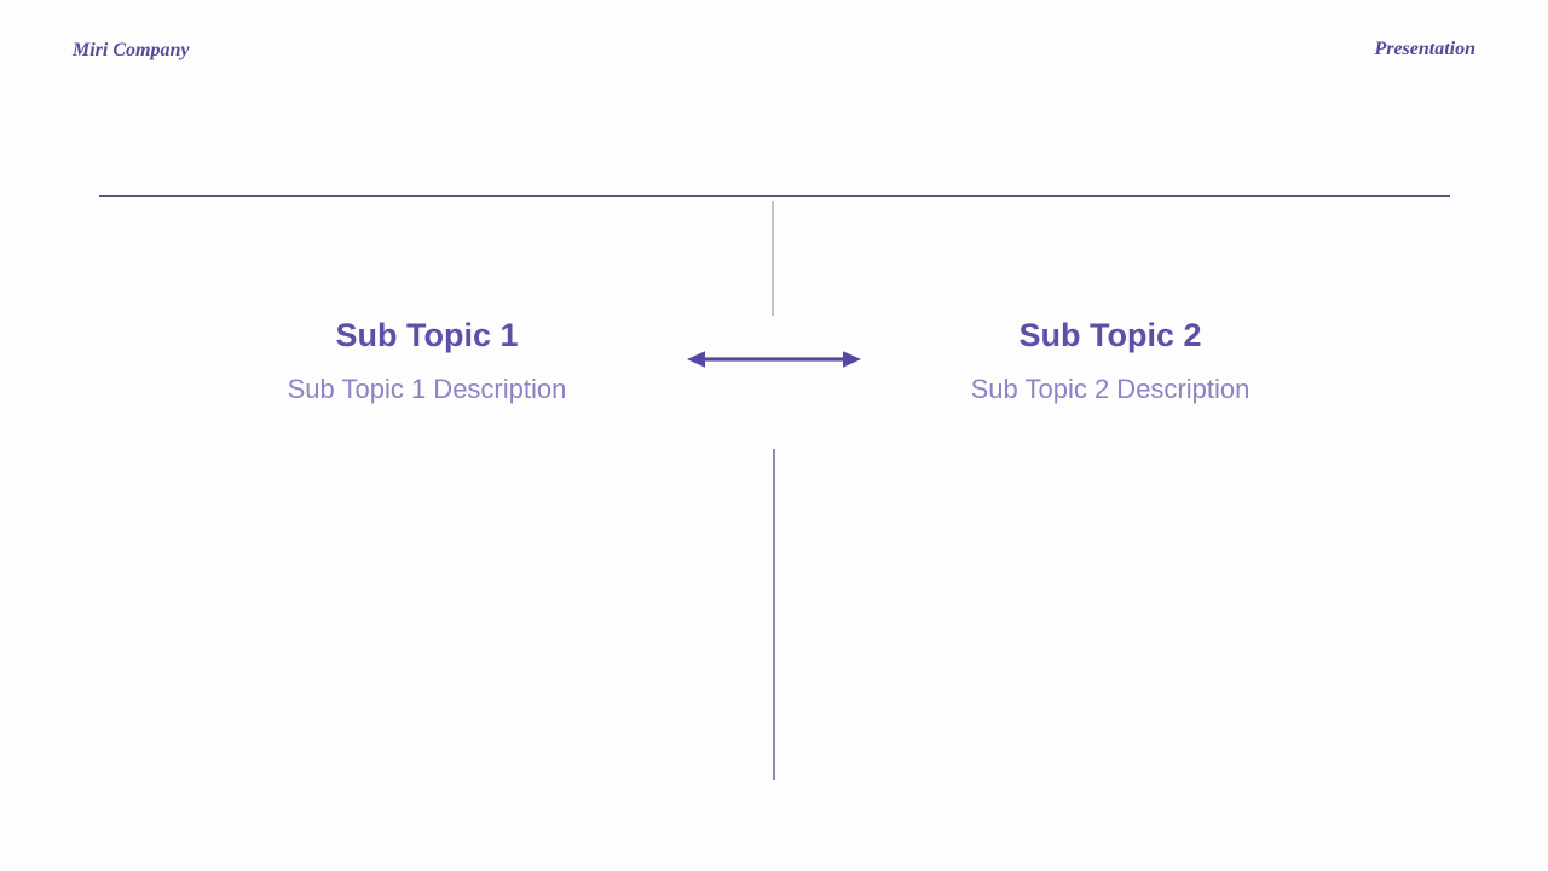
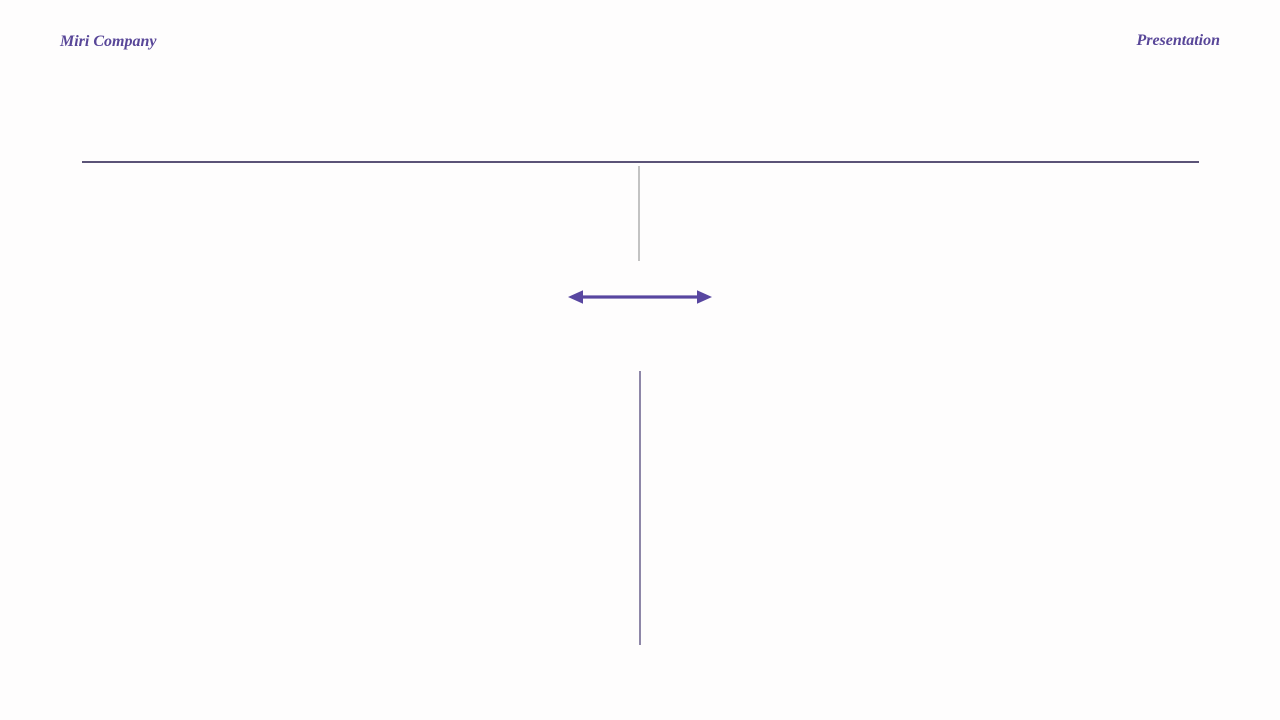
  Miri Company
  Presentation
- Sub Topic 1
- Sub Topic 1 Description
- Sub Topic 2
- Sub Topic 2 Description
